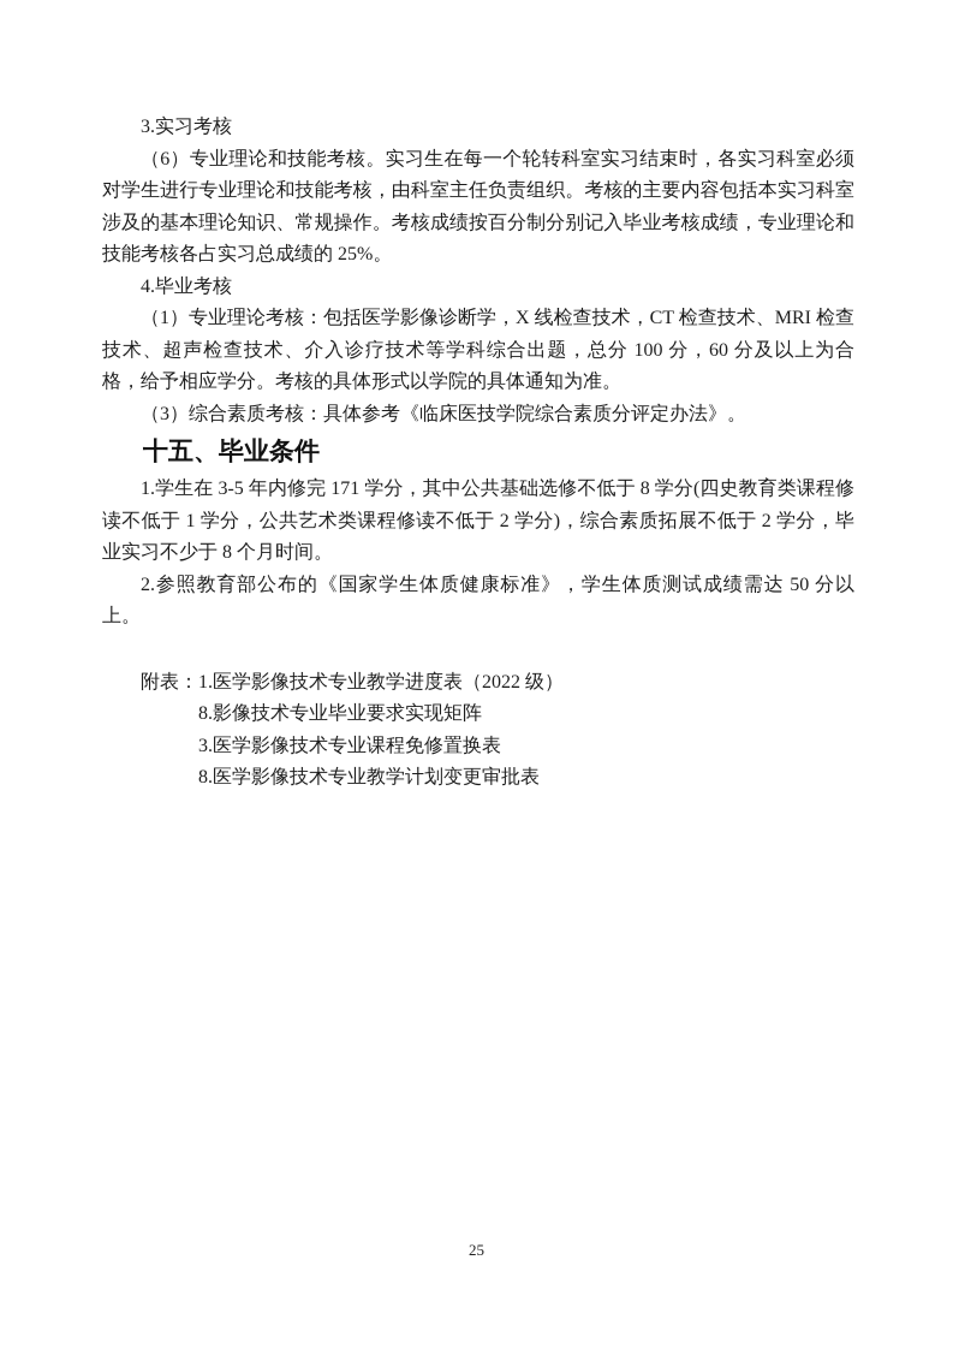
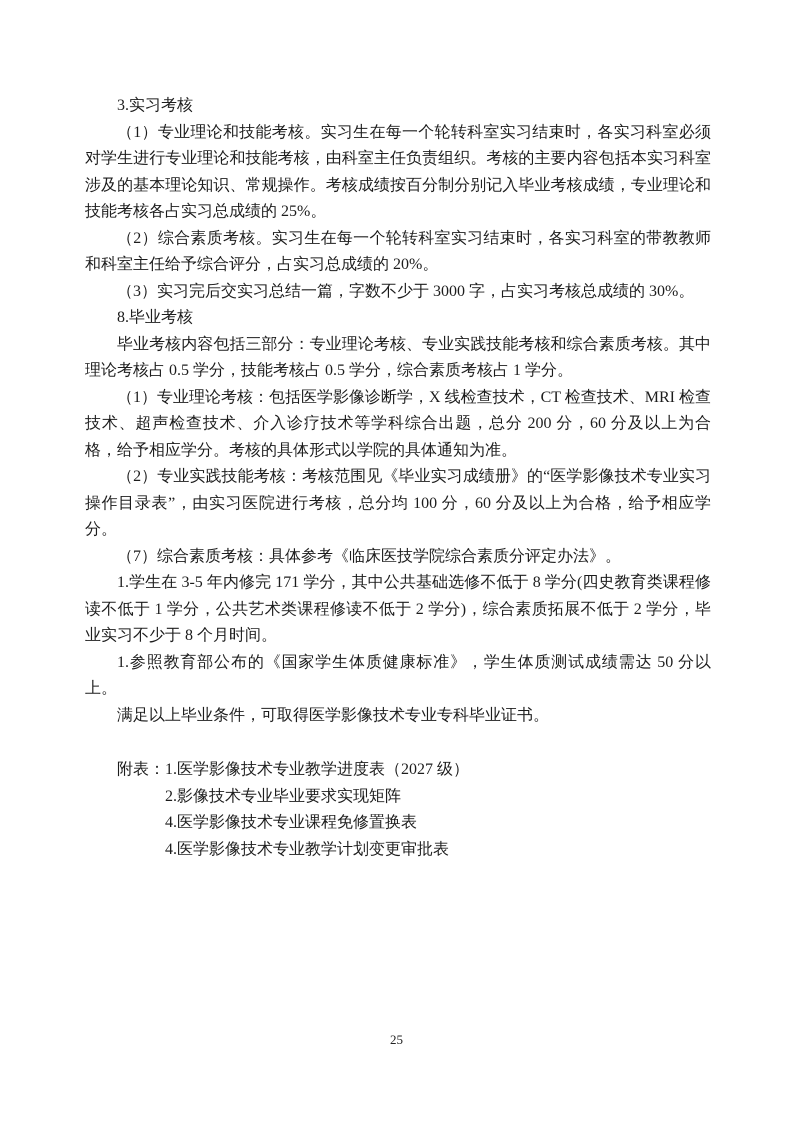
  3.实习考核
- （6）专业理论和技能考核。实习生在每一个轮转科室实习结束时，各实习科室必须对学生进行专业理论和技能考核，由科室主任负责组织。考核的主要内容包括本实习科室涉及的基本理论知识、常规操作。考核成绩按百分制分别记入毕业考核成绩，专业理论和技能考核各占实习总成绩的 25%。
+ （1）专业理论和技能考核。实习生在每一个轮转科室实习结束时，各实习科室必须对学生进行专业理论和技能考核，由科室主任负责组织。考核的主要内容包括本实习科室涉及的基本理论知识、常规操作。考核成绩按百分制分别记入毕业考核成绩，专业理论和技能考核各占实习总成绩的 25%。
+ （2）综合素质考核。实习生在每一个轮转科室实习结束时，各实习科室的带教教师和科室主任给予综合评分，占实习总成绩的 20%。
+ （3）实习完后交实习总结一篇，字数不少于 3000 字，占实习考核总成绩的 30%。
- 4.毕业考核
+ 8.毕业考核
+ 毕业考核内容包括三部分：专业理论考核、专业实践技能考核和综合素质考核。其中理论考核占 0.5 学分，技能考核占 0.5 学分，综合素质考核占 1 学分。
- （1）专业理论考核：包括医学影像诊断学，X 线检查技术，CT 检查技术、MRI 检查技术、超声检查技术、介入诊疗技术等学科综合出题，总分 100 分，60 分及以上为合格，给予相应学分。考核的具体形式以学院的具体通知为准。
+ （1）专业理论考核：包括医学影像诊断学，X 线检查技术，CT 检查技术、MRI 检查技术、超声检查技术、介入诊疗技术等学科综合出题，总分 200 分，60 分及以上为合格，给予相应学分。考核的具体形式以学院的具体通知为准。
+ （2）专业实践技能考核：考核范围见《毕业实习成绩册》的“医学影像技术专业实习操作目录表”，由实习医院进行考核，总分均 100 分，60 分及以上为合格，给予相应学分。
- （3）综合素质考核：具体参考《临床医技学院综合素质分评定办法》。
+ （7）综合素质考核：具体参考《临床医技学院综合素质分评定办法》。
- 十五、毕业条件
  1.学生在 3-5 年内修完 171 学分，其中公共基础选修不低于 8 学分(四史教育类课程修读不低于 1 学分，公共艺术类课程修读不低于 2 学分)，综合素质拓展不低于 2 学分，毕业实习不少于 8 个月时间。
- 2.参照教育部公布的《国家学生体质健康标准》，学生体质测试成绩需达 50 分以上。
+ 1.参照教育部公布的《国家学生体质健康标准》，学生体质测试成绩需达 50 分以上。
+ 满足以上毕业条件，可取得医学影像技术专业专科毕业证书。
- 附表：1.医学影像技术专业教学进度表（2022 级）
+ 附表：1.医学影像技术专业教学进度表（2027 级）
- 8.影像技术专业毕业要求实现矩阵
+ 2.影像技术专业毕业要求实现矩阵
- 3.医学影像技术专业课程免修置换表
+ 4.医学影像技术专业课程免修置换表
- 8.医学影像技术专业教学计划变更审批表
+ 4.医学影像技术专业教学计划变更审批表
  25
